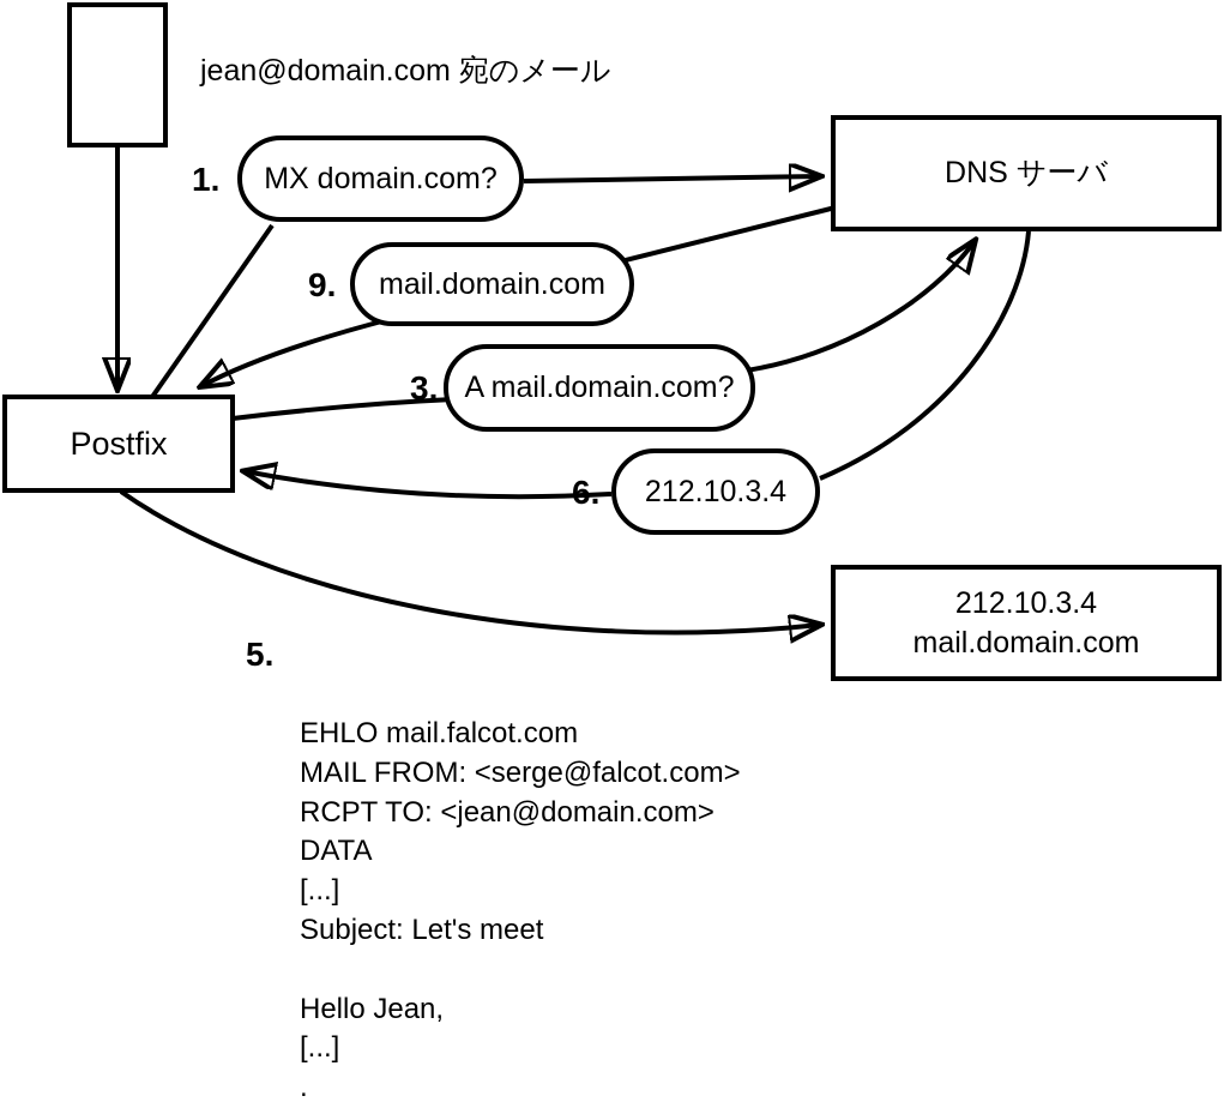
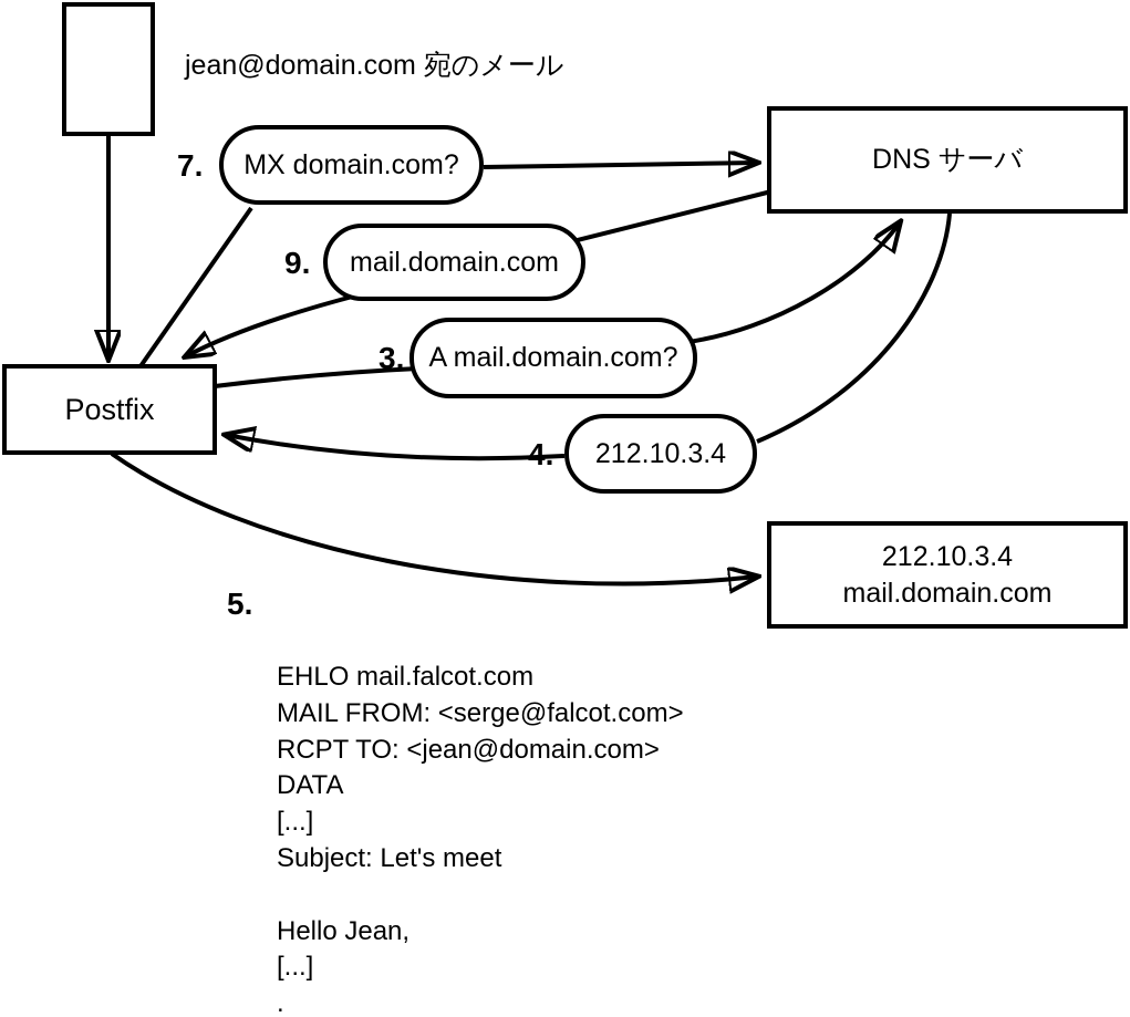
  jean@domain.com 宛のメール
  Postfix
  DNS サーバ
  212.10.3.4
  mail.domain.com
- 1.
+ 7.
  MX domain.com?
  9.
  mail.domain.com
  3.
  A mail.domain.com?
- 6.
+ 4.
  212.10.3.4
  5.
  EHLO mail.falcot.com
  MAIL FROM: <serge@falcot.com>
  RCPT TO: <jean@domain.com>
  DATA
  [...]
  Subject: Let's meet
  Hello Jean,
  [...]
  .
